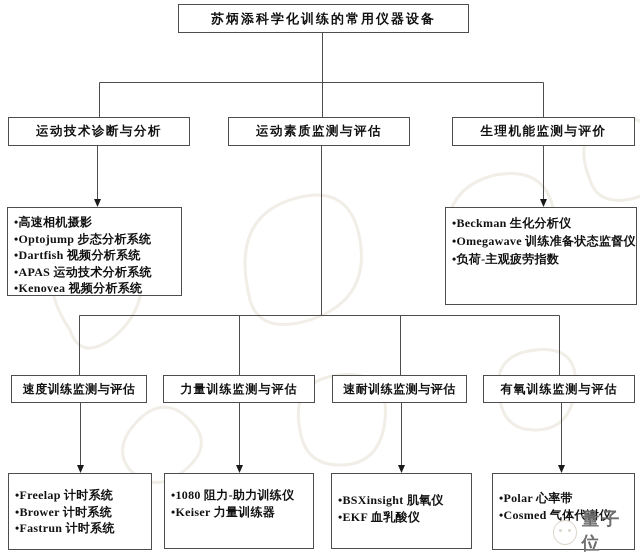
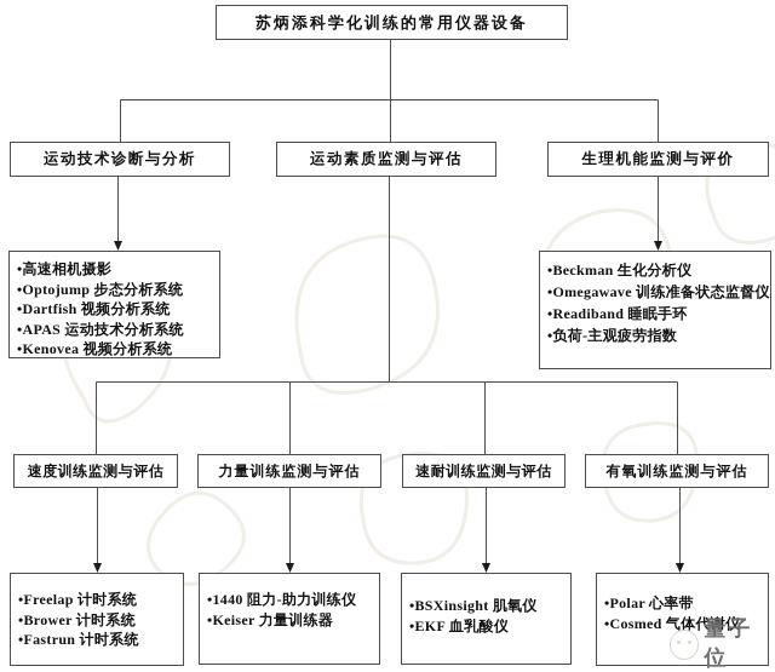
  苏炳添科学化训练的常用仪器设备
  运动技术诊断与分析
  运动素质监测与评估
  生理机能监测与评价
  •高速相机摄影
  •Optojump 步态分析系统
  •Dartfish 视频分析系统
  •APAS 运动技术分析系统
  •Kenovea 视频分析系统
  •Beckman 生化分析仪
  •Omegawave 训练准备状态监督仪
+ •Readiband 睡眠手环
  •负荷-主观疲劳指数
  速度训练监测与评估
  力量训练监测与评估
  速耐训练监测与评估
  有氧训练监测与评估
  •Freelap 计时系统
  •Brower 计时系统
  •Fastrun 计时系统
- •1080 阻力-助力训练仪
+ •1440 阻力-助力训练仪
  •Keiser 力量训练器
  •BSXinsight 肌氧仪
  •EKF 血乳酸仪
  •Polar 心率带
  •Cosmed 气体代谢仪
  量子位
